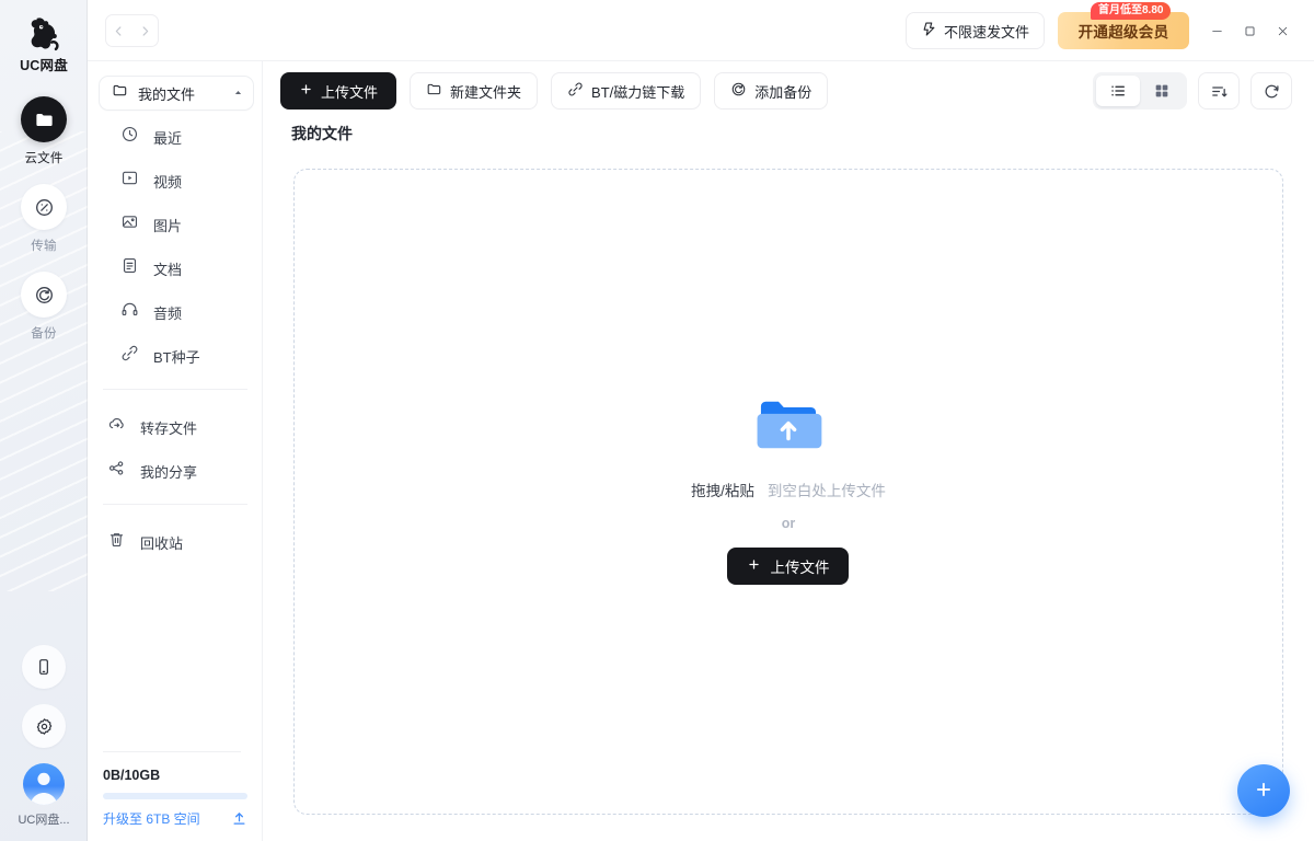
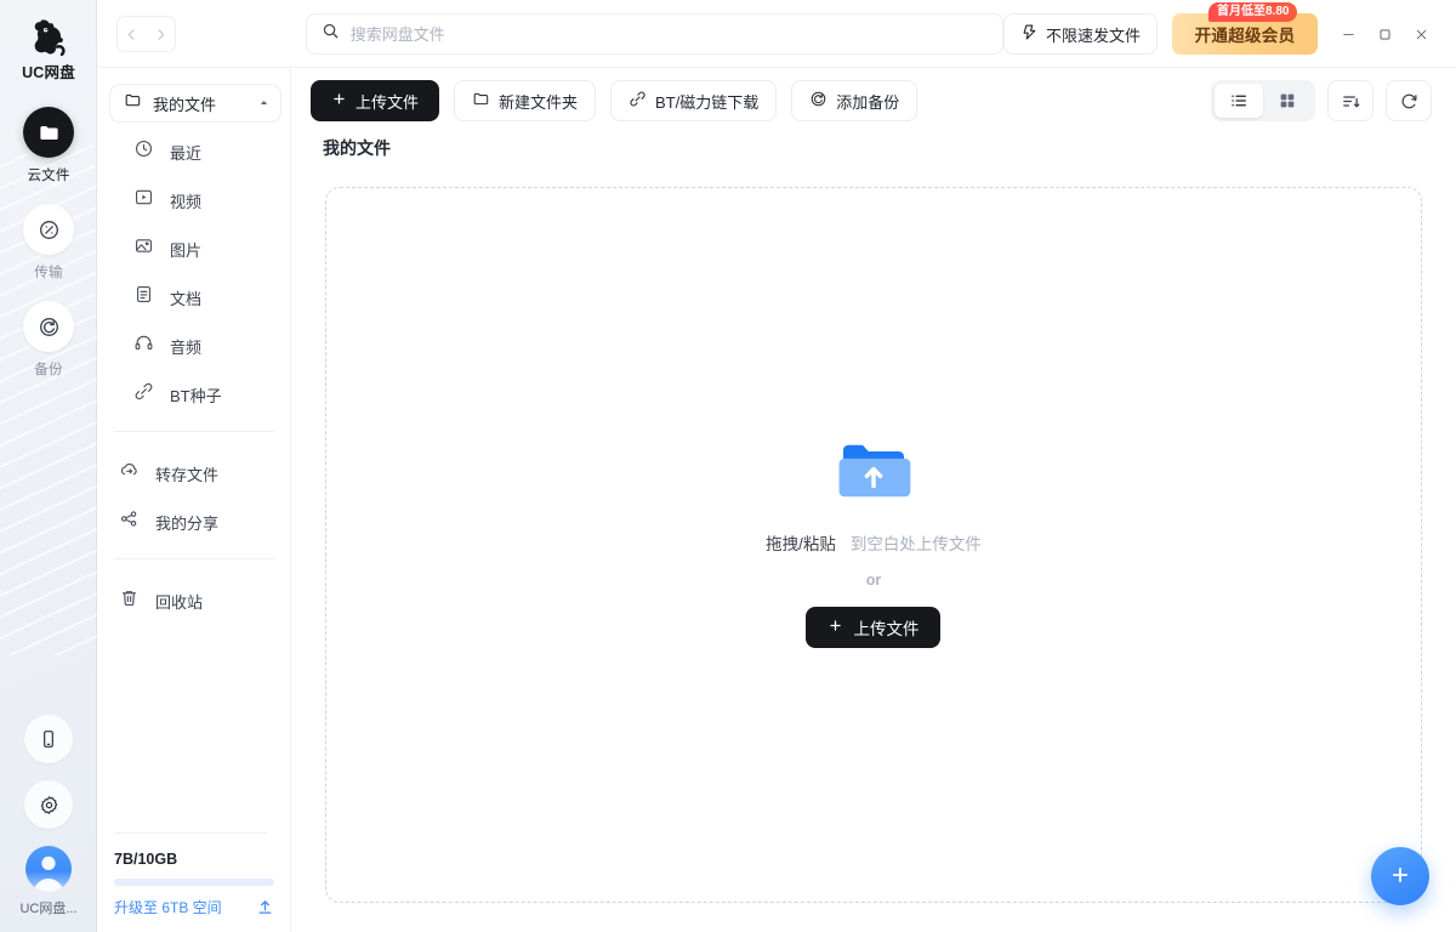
  UC网盘
  云文件
  传输
  备份
  UC网盘...
+ 搜索网盘文件
  不限速发文件
  开通超级会员
  首月低至8.80
  我的文件
  最近
  视频
  图片
  文档
  音频
  BT种子
  转存文件
  我的分享
  回收站
- 0B/10GB
+ 7B/10GB
  升级至 6TB 空间
  上传文件
  新建文件夹
  BT/磁力链下载
  添加备份
  我的文件
  拖拽/粘贴
  到空白处上传文件
  or
  上传文件
